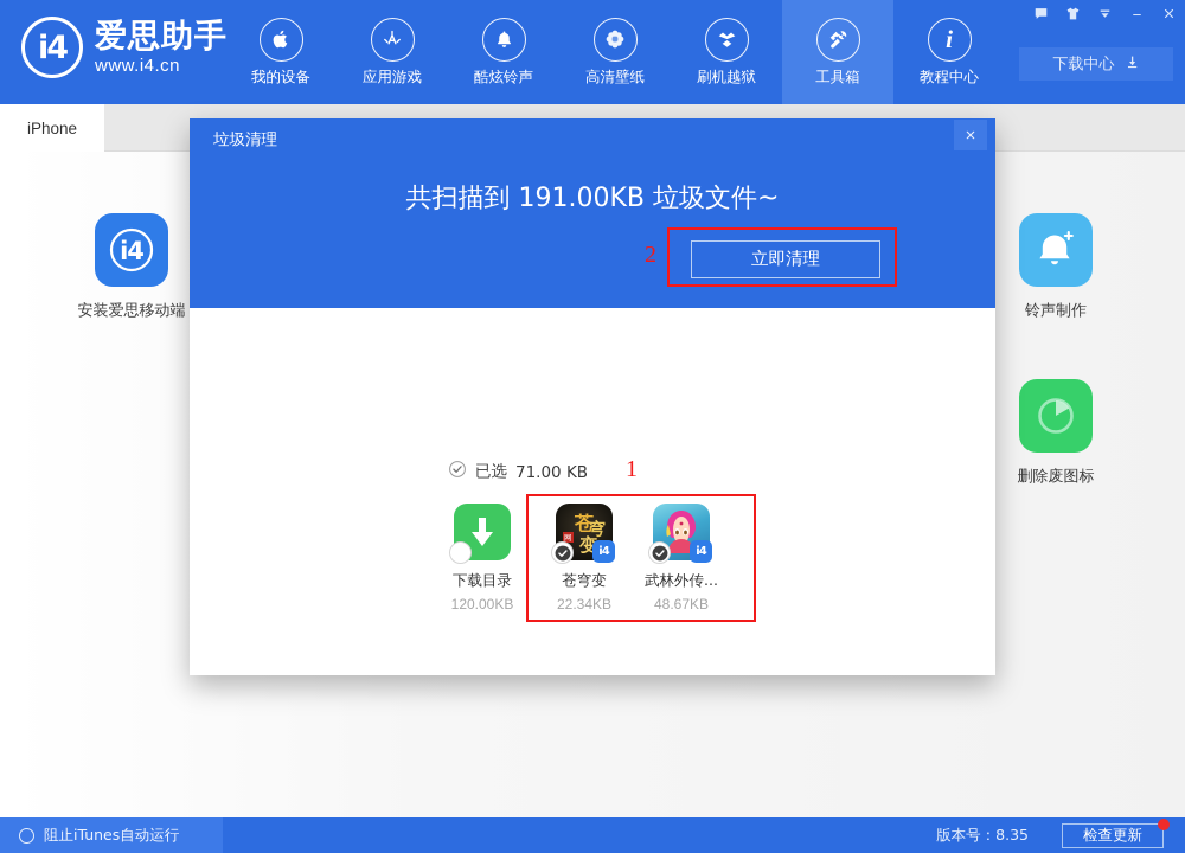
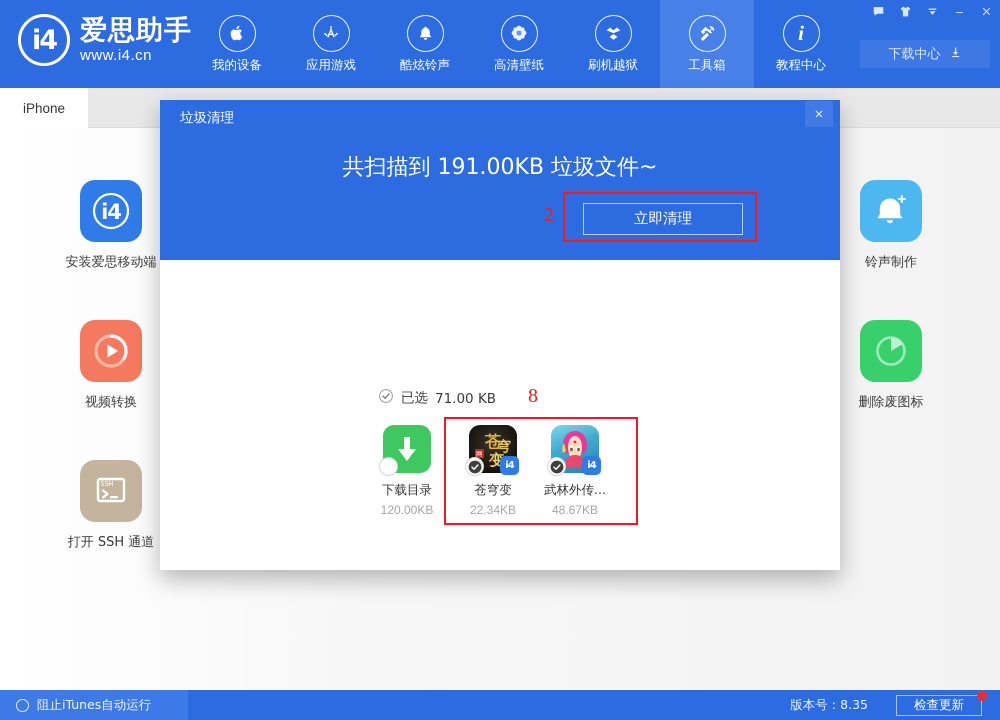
  i4
  爱思助手
  www.i4.cn
  我的设备
  应用游戏
  酷炫铃声
  高清壁纸
  刷机越狱
  工具箱
  i
  教程中心
  下载中心
  iPhone
  i4
  安装爱思移动端
+ 视频转换
+ SSH
+ 打开 SSH 通道
  铃声制作
  删除废图标
  垃圾清理
  共扫描到 191.00KB 垃圾文件~
  2
  立即清理
  已选
  71.00 KB
- 1
+ 8
  下载目录
  120.00KB
  苍
  穹
  变
  网
  i4
  苍穹变
  22.34KB
  i4
  武林外传...
  48.67KB
  阻止iTunes自动运行
  版本号：8.35
  检查更新
